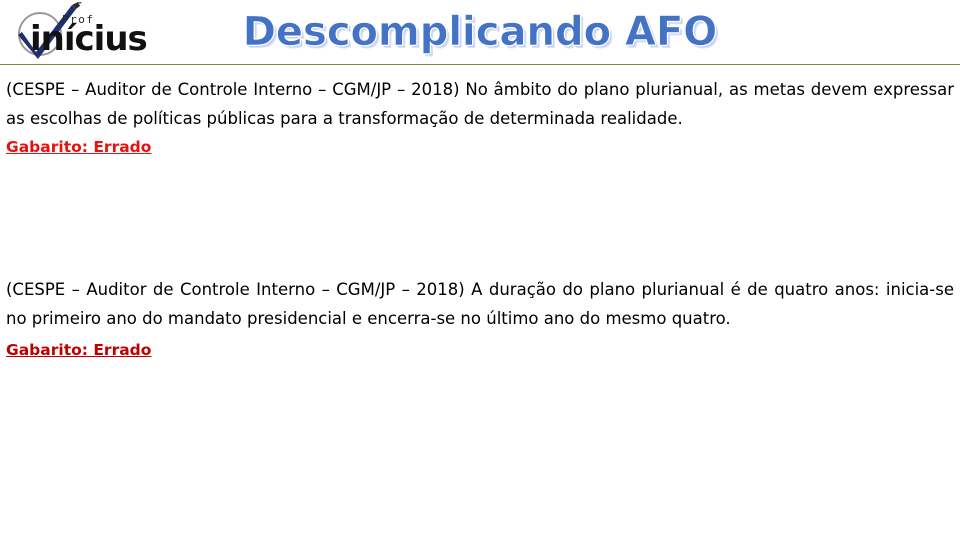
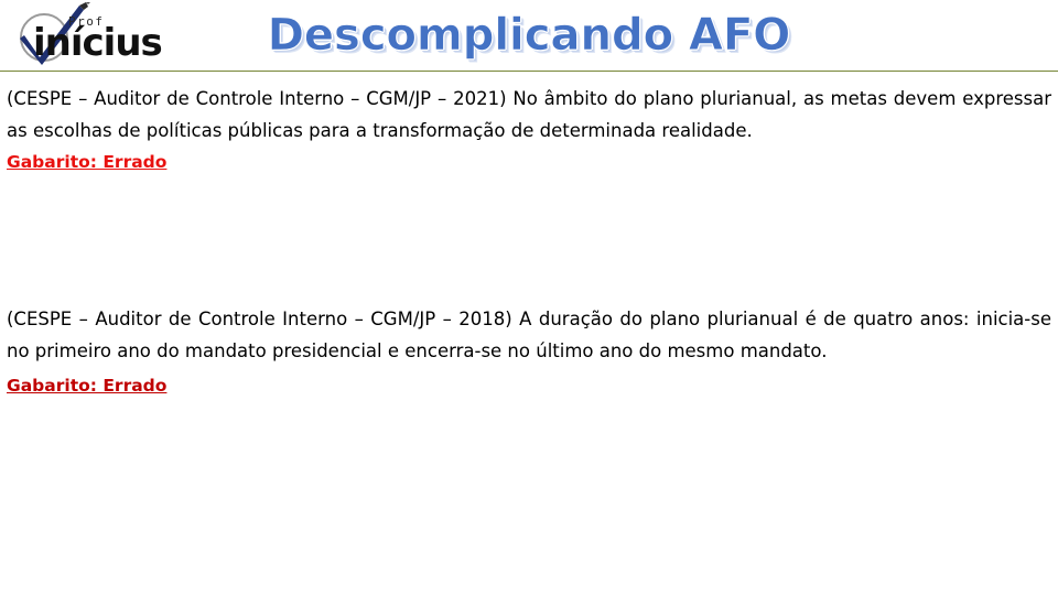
  Prof
  inícius
  Descomplicando AFO
- (CESPE – Auditor de Controle Interno – CGM/JP – 2018) No âmbito do plano plurianual, as metas devem expressar as escolhas de políticas públicas para a transformação de determinada realidade.
+ (CESPE – Auditor de Controle Interno – CGM/JP – 2021) No âmbito do plano plurianual, as metas devem expressar as escolhas de políticas públicas para a transformação de determinada realidade.
  Gabarito: Errado
- (CESPE – Auditor de Controle Interno – CGM/JP – 2018) A duração do plano plurianual é de quatro anos: inicia-se no primeiro ano do mandato presidencial e encerra-se no último ano do mesmo quatro.
+ (CESPE – Auditor de Controle Interno – CGM/JP – 2018) A duração do plano plurianual é de quatro anos: inicia-se no primeiro ano do mandato presidencial e encerra-se no último ano do mesmo mandato.
  Gabarito: Errado
